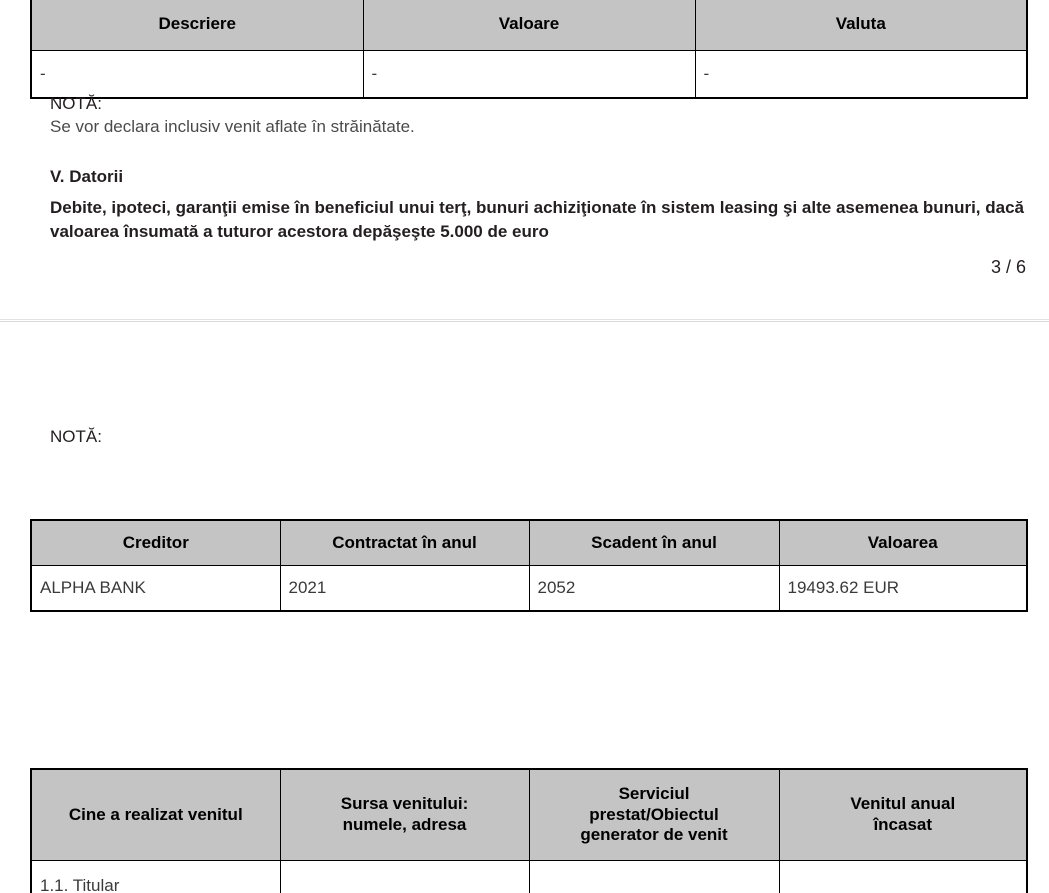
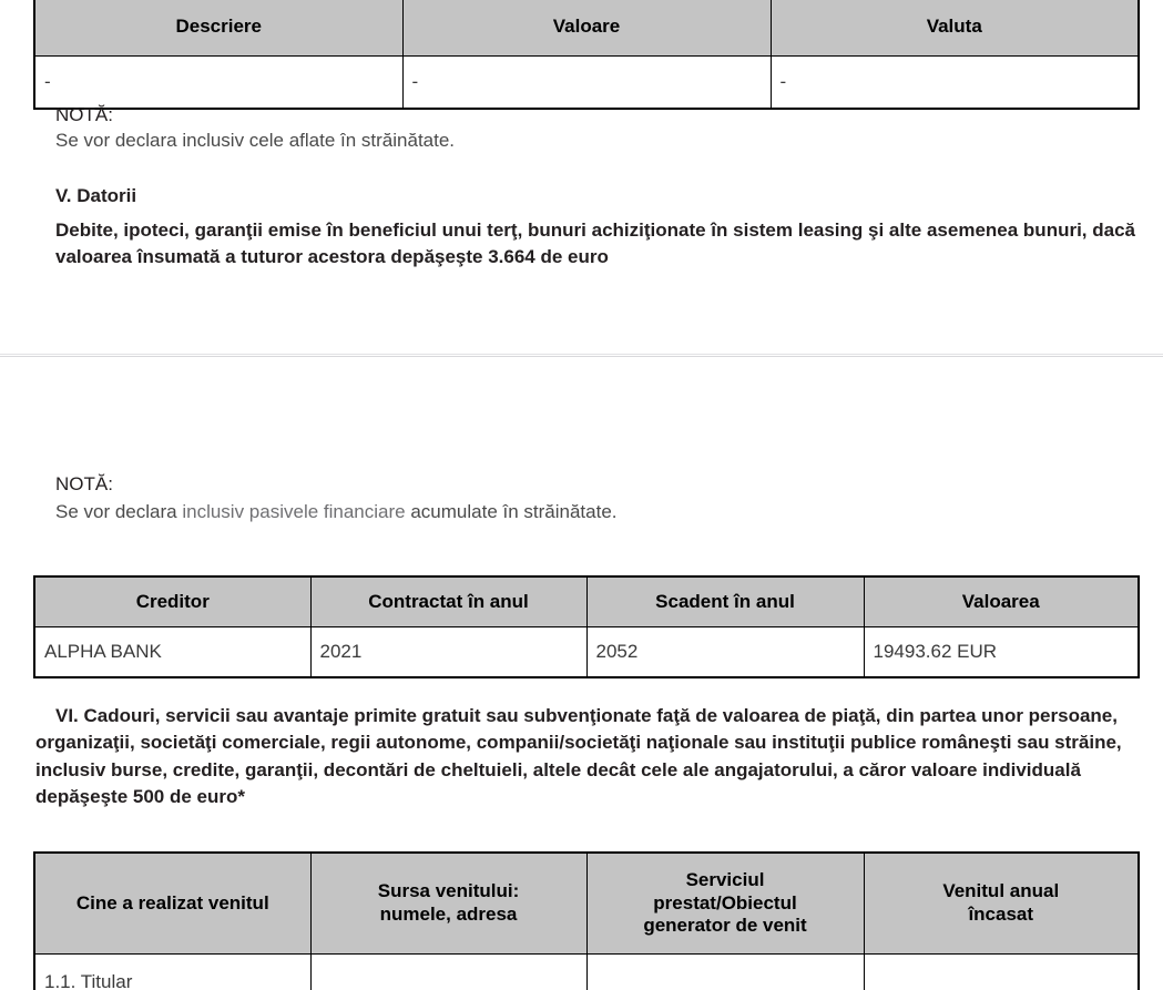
  Descriere	Valoare	Valuta
  -	-	-
  NOTĂ:
- Se vor declara inclusiv venit aflate în străinătate.
+ Se vor declara inclusiv cele aflate în străinătate.
  V. Datorii
- Debite, ipoteci, garanţii emise în beneficiul unui terţ, bunuri achiziţionate în sistem leasing şi alte asemenea bunuri, dacă valoarea însumată a tuturor acestora depăşeşte 5.000 de euro
+ Debite, ipoteci, garanţii emise în beneficiul unui terţ, bunuri achiziţionate în sistem leasing şi alte asemenea bunuri, dacă valoarea însumată a tuturor acestora depăşeşte 3.664 de euro
- 3 / 6
  NOTĂ:
+ Se vor declara inclusiv pasivele financiare acumulate în străinătate.
  Creditor	Contractat în anul	Scadent în anul	Valoarea
  ALPHA BANK	2021	2052	19493.62 EUR
+ VI. Cadouri, servicii sau avantaje primite gratuit sau subvenţionate faţă de valoarea de piaţă, din partea unor persoane, organizaţii, societăţi comerciale, regii autonome, companii/societăţi naţionale sau instituţii publice româneşti sau străine, inclusiv burse, credite, garanţii, decontări de cheltuieli, altele decât cele ale angajatorului, a căror valoare individuală depăşeşte 500 de euro*
  Cine a realizat venitul	Sursa venitului:numele, adresa	Serviciulprestat/Obiectulgenerator de venit	Venitul anualîncasat
  1.1. Titular
